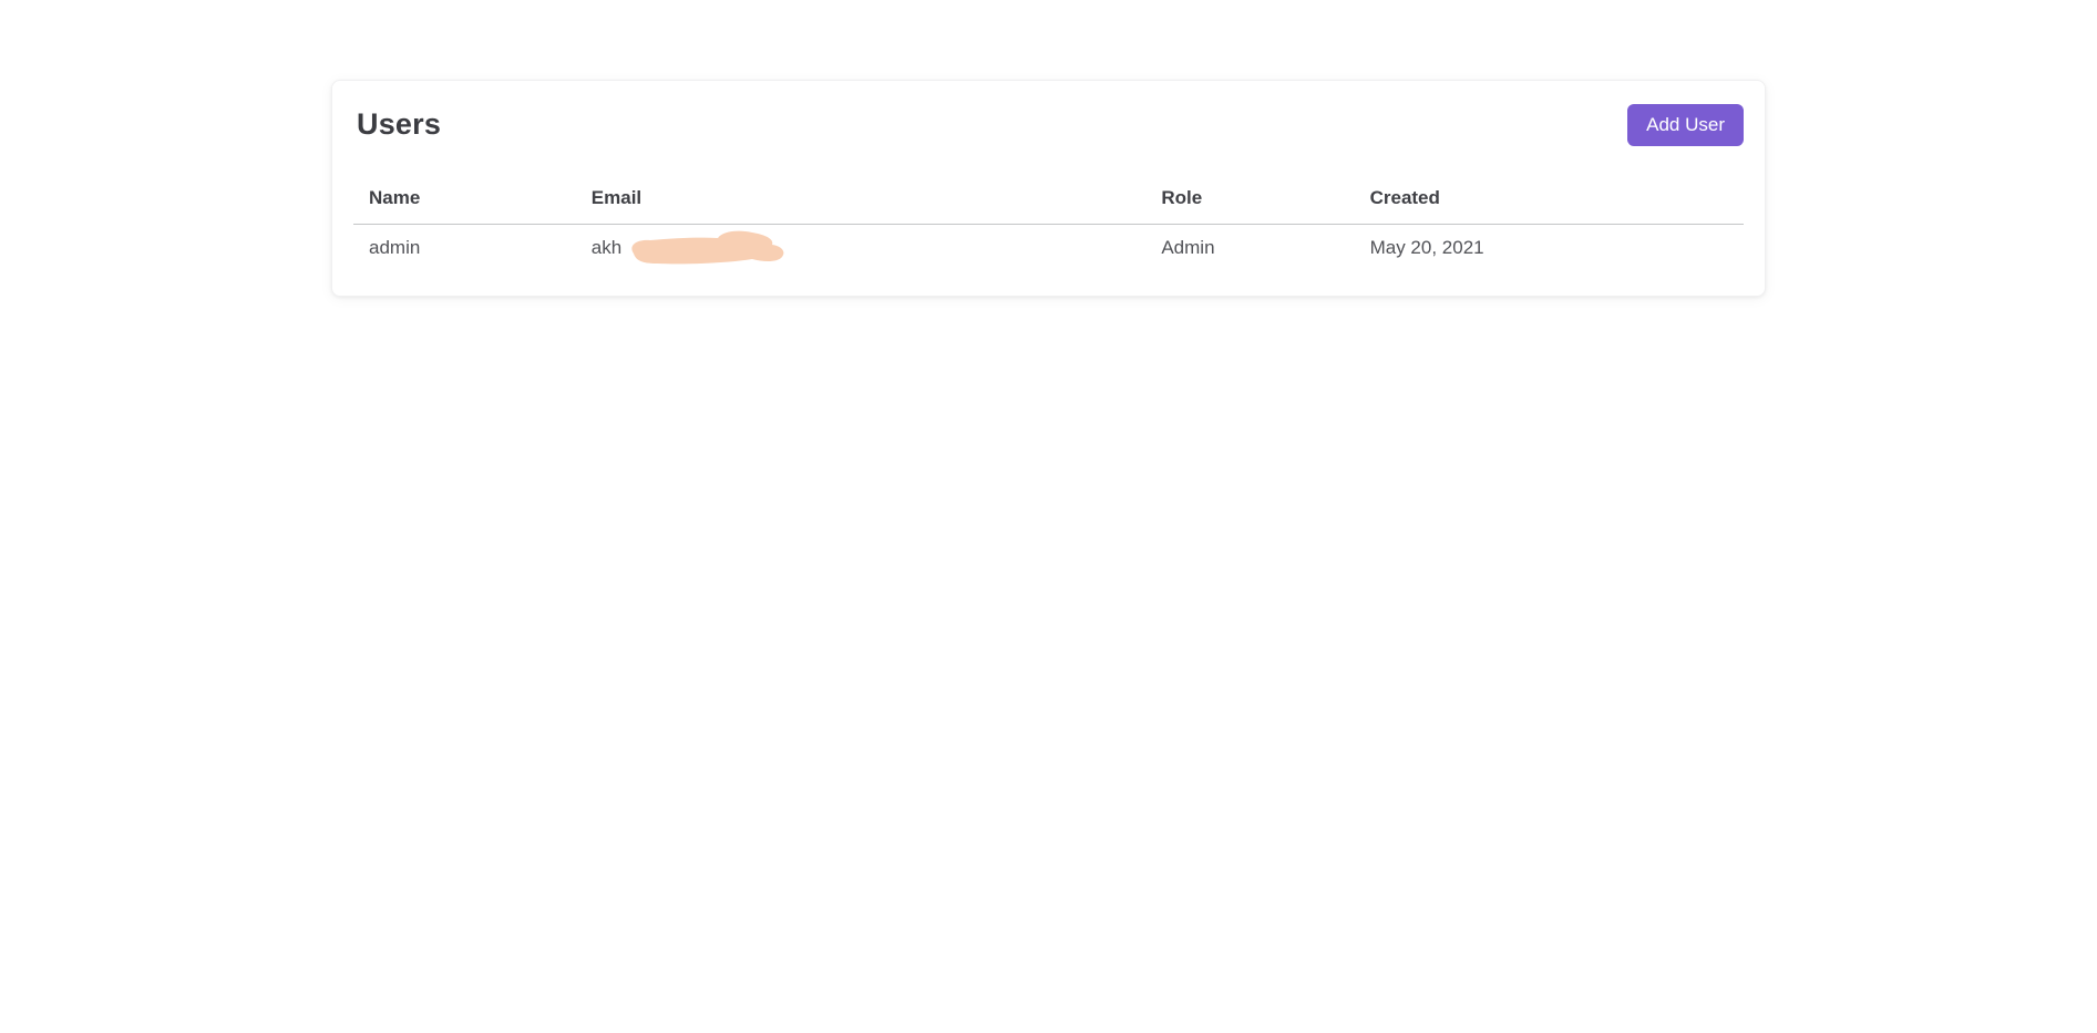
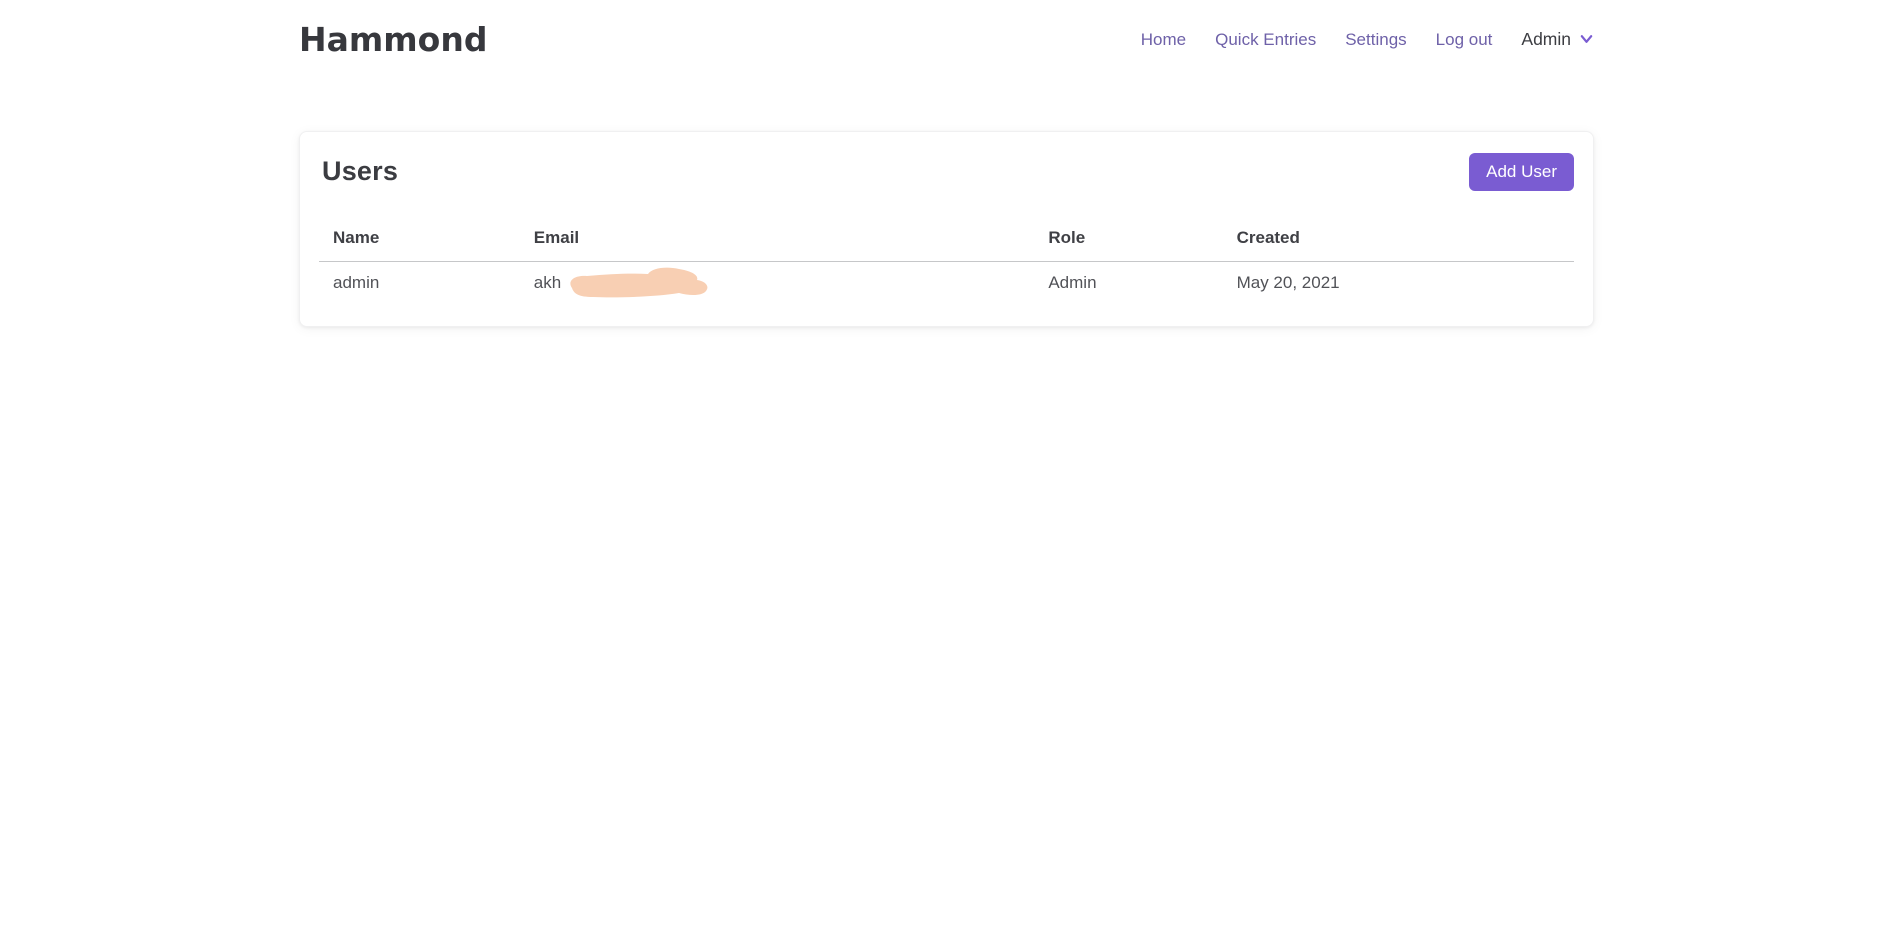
+ Hammond
+ Home
+ Quick Entries
+ Settings
+ Log out
+ Admin
  Users
  Add User
  Name	Email	Role	Created
  admin	akh	Admin	May 20, 2021
